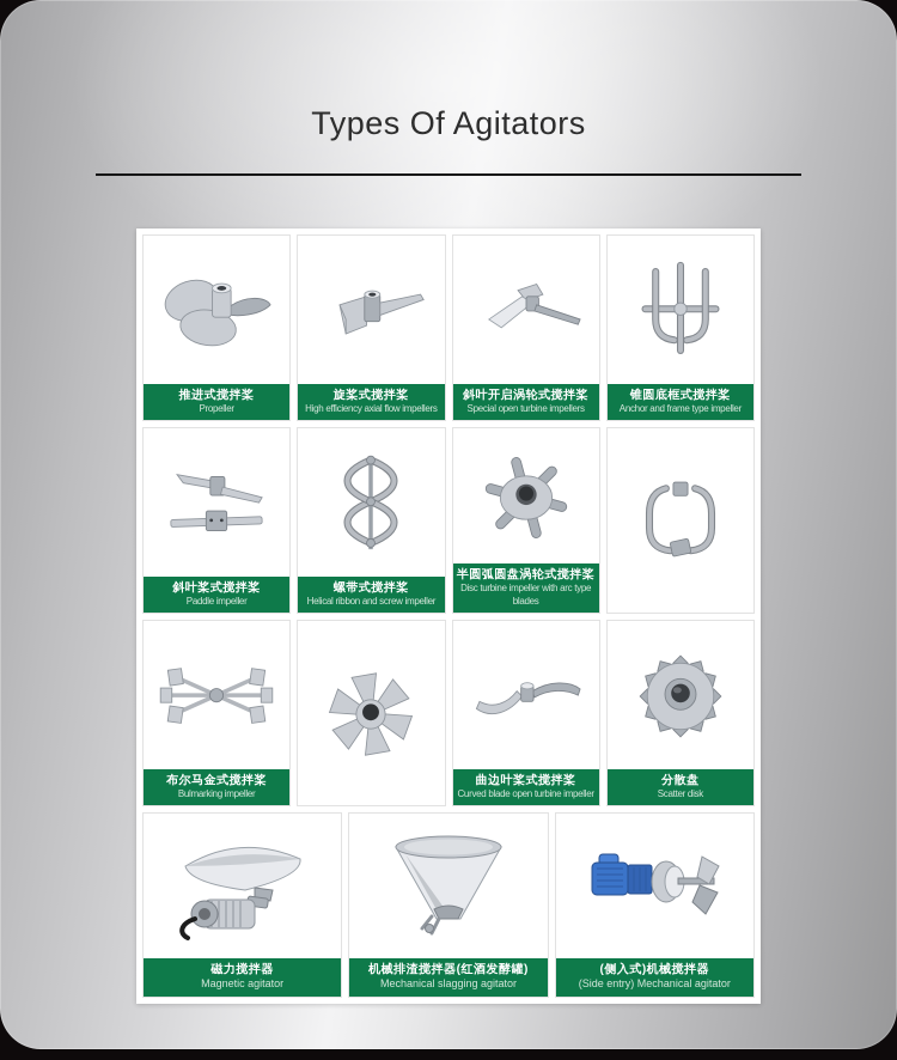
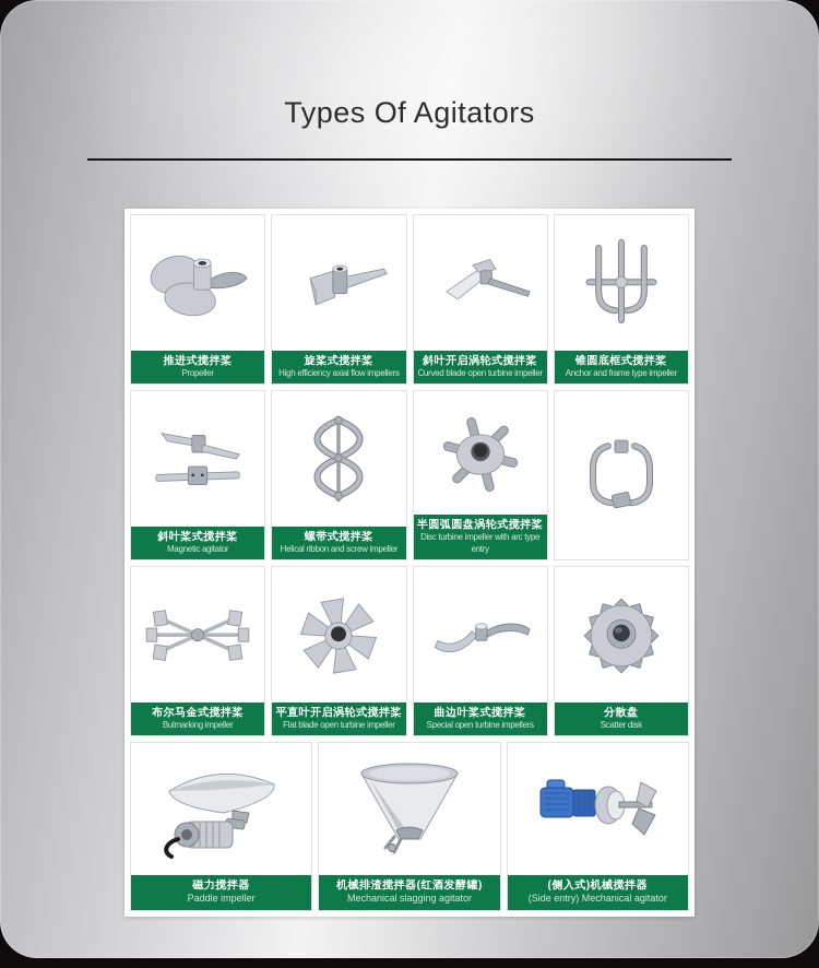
  Types Of Agitators
  推进式搅拌桨
  Propeller
  旋桨式搅拌桨
  High efficiency axial flow impellers
  斜叶开启涡轮式搅拌桨
- Special open turbine impellers
+ Curved blade open turbine impeller
  锥圆底框式搅拌桨
  Anchor and frame type impeller
  斜叶桨式搅拌桨
- Paddle impeller
+ Magnetic agitator
  螺带式搅拌桨
  Helical ribbon and screw impeller
  半圆弧圆盘涡轮式搅拌桨
- Disc turbine impeller with arc type blades
+ Disc turbine impeller with arc type entry
  布尔马金式搅拌桨
  Bulmarking impeller
+ 平直叶开启涡轮式搅拌桨
+ Flat blade open turbine impeller
  曲边叶桨式搅拌桨
- Curved blade open turbine impeller
+ Special open turbine impellers
  分散盘
  Scatter disk
  磁力搅拌器
- Magnetic agitator
+ Paddle impeller
  机械排渣搅拌器(红酒发酵罐)
  Mechanical slagging agitator
  (侧入式)机械搅拌器
  (Side entry) Mechanical agitator
